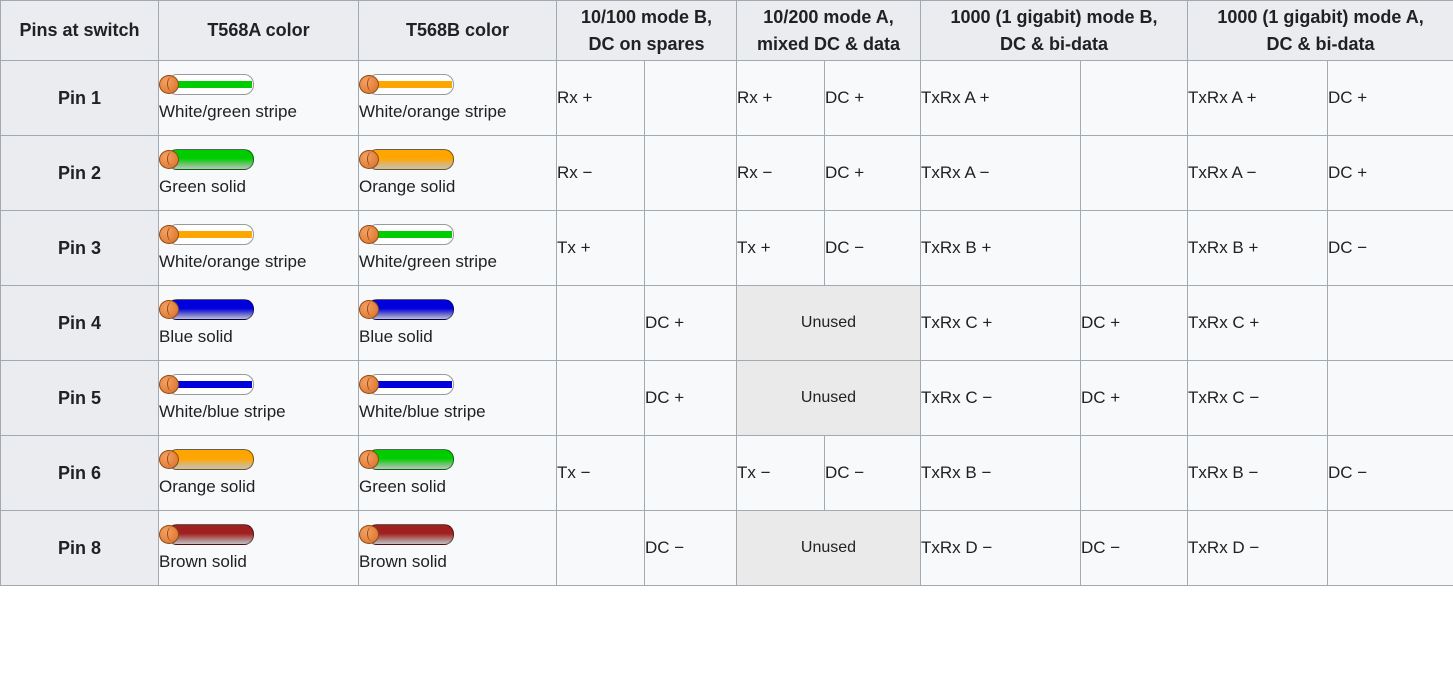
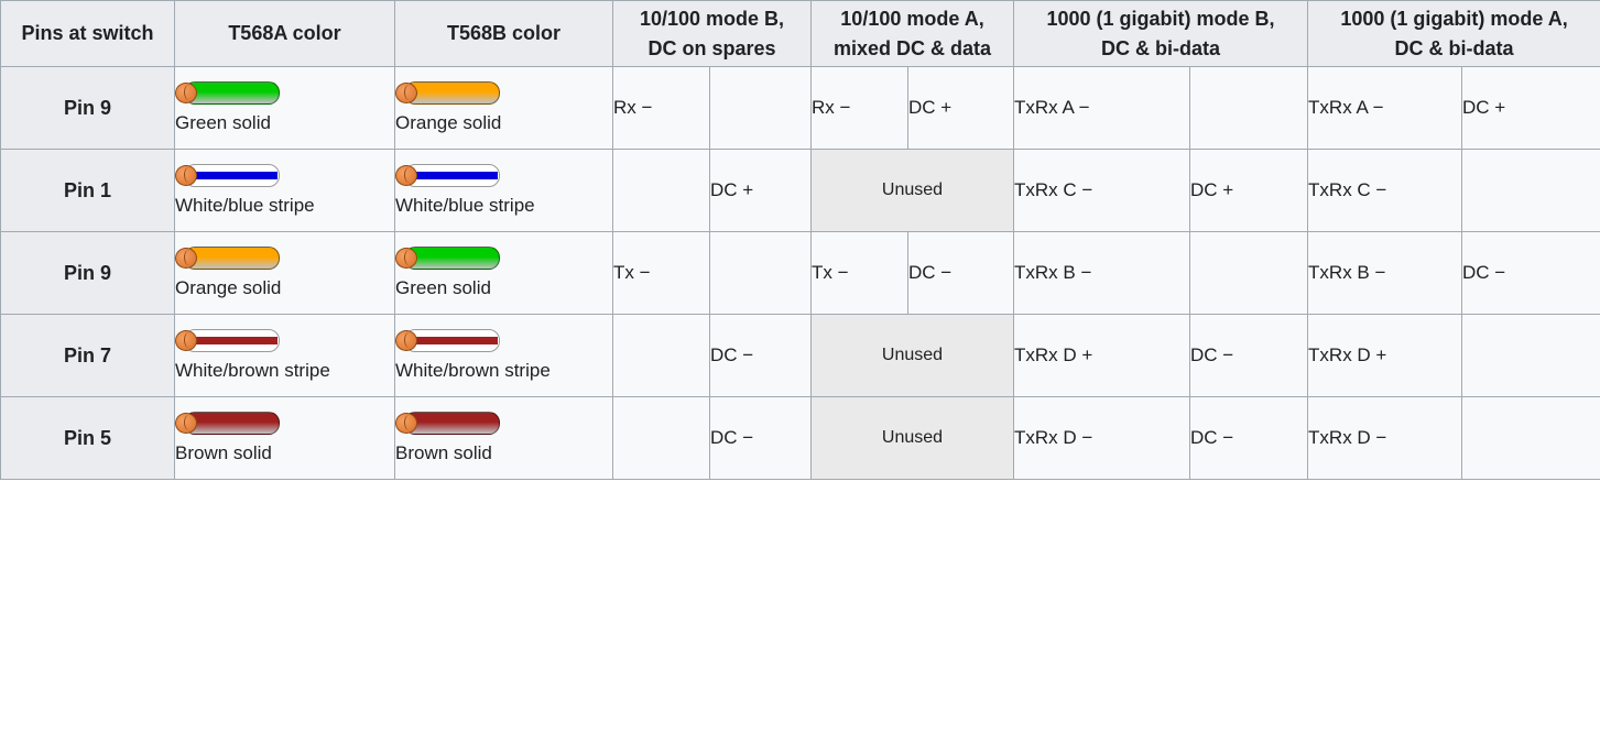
- Pins at switch	T568A color	T568B color	10/100 mode B, DC on spares	10/200 mode A, mixed DC & data	1000 (1 gigabit) mode B, DC & bi-data	1000 (1 gigabit) mode A, DC & bi-data
+ Pins at switch	T568A color	T568B color	10/100 mode B, DC on spares	10/100 mode A, mixed DC & data	1000 (1 gigabit) mode B, DC & bi-data	1000 (1 gigabit) mode A, DC & bi-data
- Pin 1	White/green stripe	White/orange stripe	Rx +		Rx +	DC +	TxRx A +		TxRx A +	DC +
- Pin 2	Green solid	Orange solid	Rx −		Rx −	DC +	TxRx A −		TxRx A −	DC +
+ Pin 9	Green solid	Orange solid	Rx −		Rx −	DC +	TxRx A −		TxRx A −	DC +
- Pin 3	White/orange stripe	White/green stripe	Tx +		Tx +	DC −	TxRx B +		TxRx B +	DC −
- Pin 4	Blue solid	Blue solid		DC +	Unused	TxRx C +	DC +	TxRx C +
- Pin 5	White/blue stripe	White/blue stripe		DC +	Unused	TxRx C −	DC +	TxRx C −
+ Pin 1	White/blue stripe	White/blue stripe		DC +	Unused	TxRx C −	DC +	TxRx C −
- Pin 6	Orange solid	Green solid	Tx −		Tx −	DC −	TxRx B −		TxRx B −	DC −
+ Pin 9	Orange solid	Green solid	Tx −		Tx −	DC −	TxRx B −		TxRx B −	DC −
+ Pin 7	White/brown stripe	White/brown stripe		DC −	Unused	TxRx D +	DC −	TxRx D +
- Pin 8	Brown solid	Brown solid		DC −	Unused	TxRx D −	DC −	TxRx D −
+ Pin 5	Brown solid	Brown solid		DC −	Unused	TxRx D −	DC −	TxRx D −
